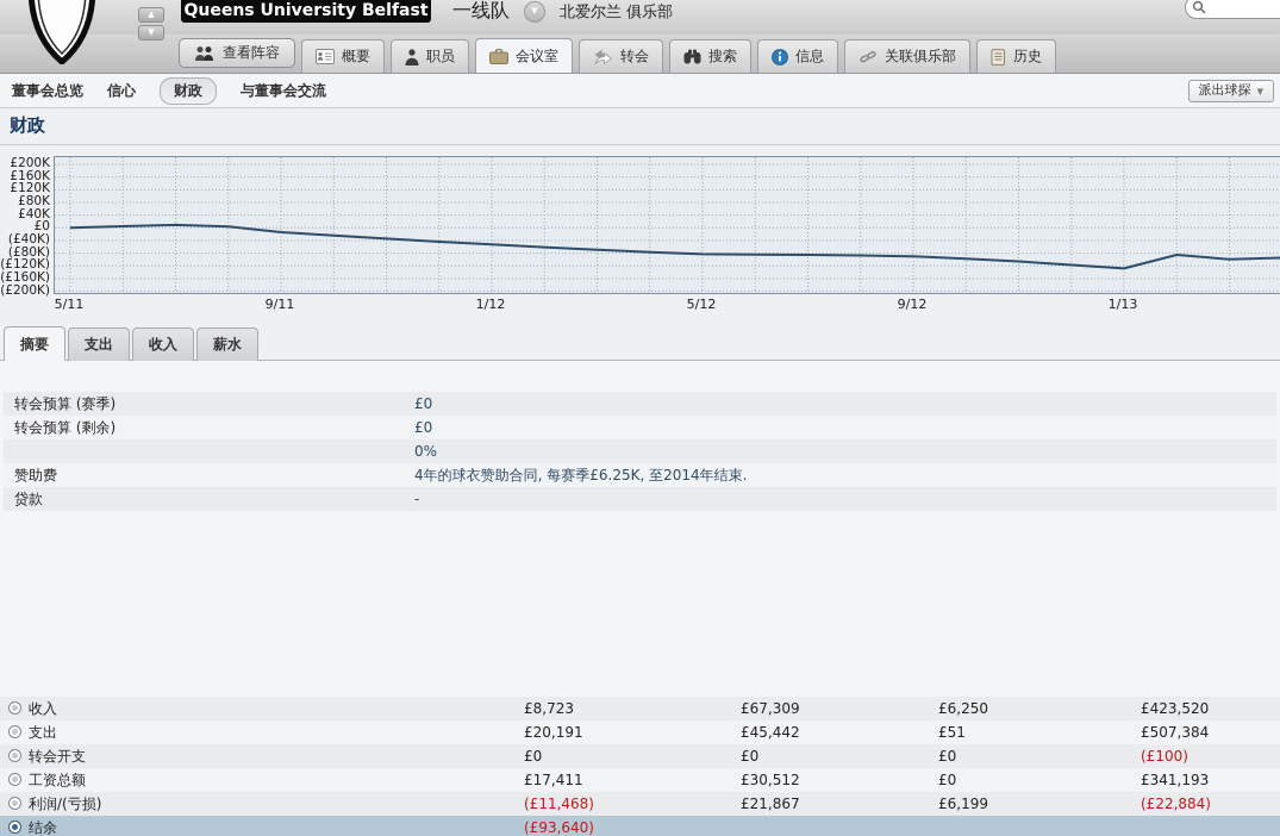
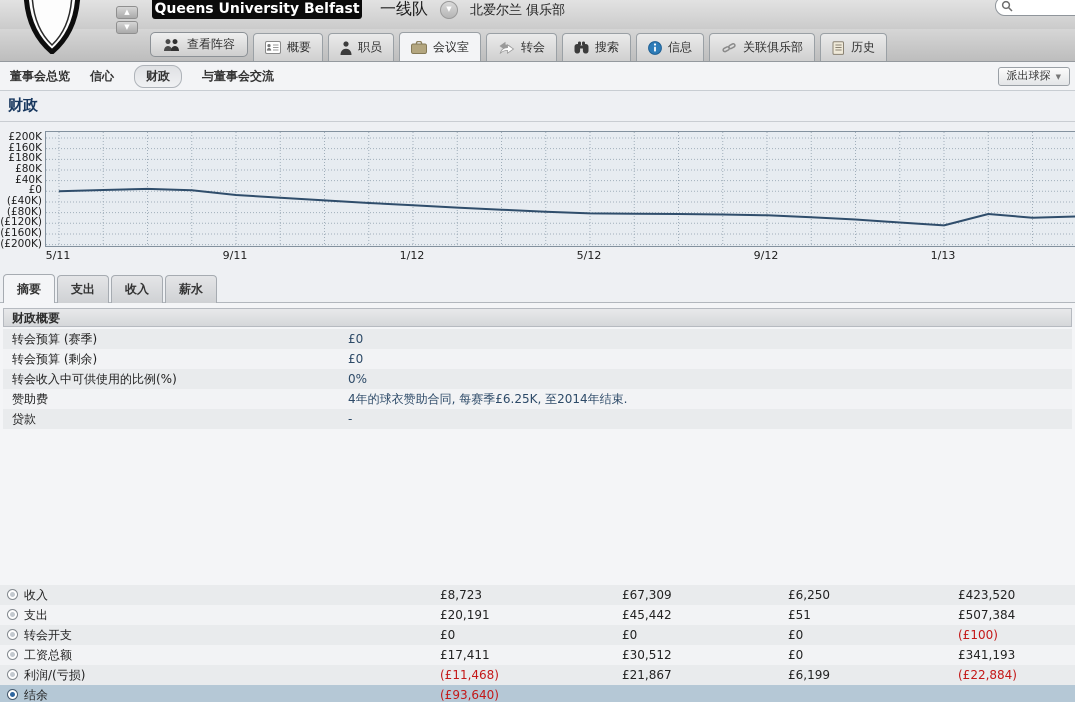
  Queens University Belfast
  一线队
  ▼
  北爱尔兰 俱乐部
  ▲
  ▼
  查看阵容
  概要
  职员
  会议室
  转会
  搜索
  信息
  关联俱乐部
  历史
  董事会总览
  信心
  财政
  与董事会交流
  派出球探
  ▼
  财政
  £200K
  £160K
- £120K
+ £180K
  £80K
  £40K
  £0
  (£40K)
  (£80K)
  (£120K)
  (£160K)
  (£200K)
  5/11
  9/11
  1/12
  5/12
  9/12
  1/13
  摘要
  支出
  收入
  薪水
+ 财政概要
  转会预算 (赛季)
  £0
  转会预算 (剩余)
  £0
+ 转会收入中可供使用的比例(%)
  0%
  赞助费
  4年的球衣赞助合同, 每赛季£6.25K, 至2014年结束.
  贷款
  -
  收入
  £8,723
  £67,309
  £6,250
  £423,520
  支出
  £20,191
  £45,442
  £51
  £507,384
  转会开支
  £0
  £0
  £0
  (£100)
  工资总额
  £17,411
  £30,512
  £0
  £341,193
  利润/(亏损)
  (£11,468)
  £21,867
  £6,199
  (£22,884)
  结余
  (£93,640)
